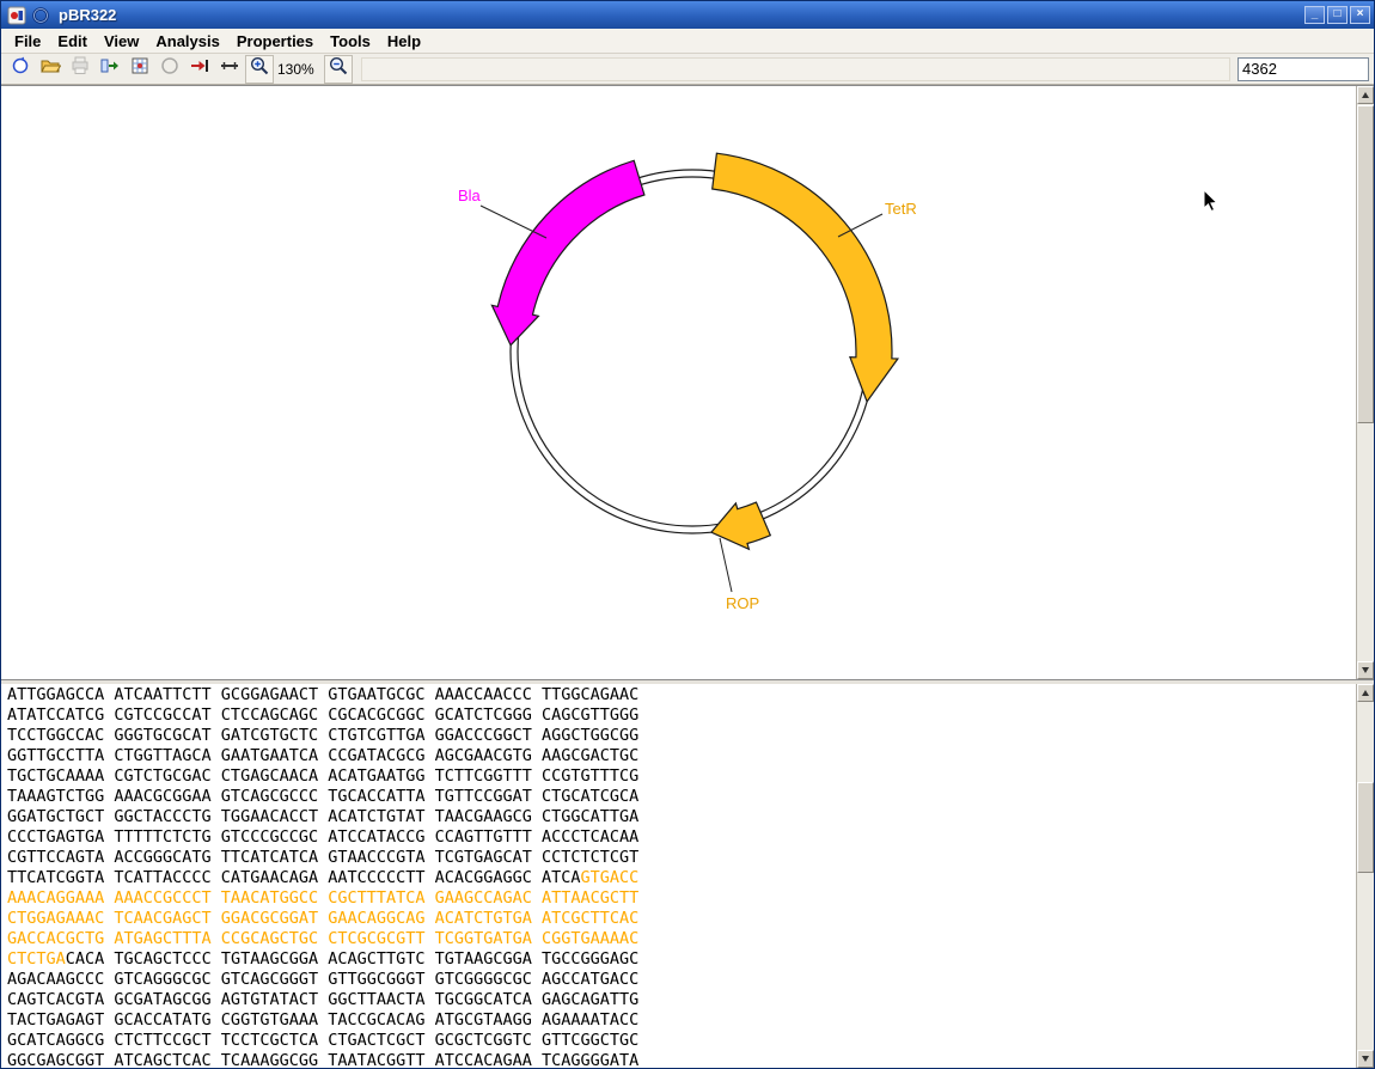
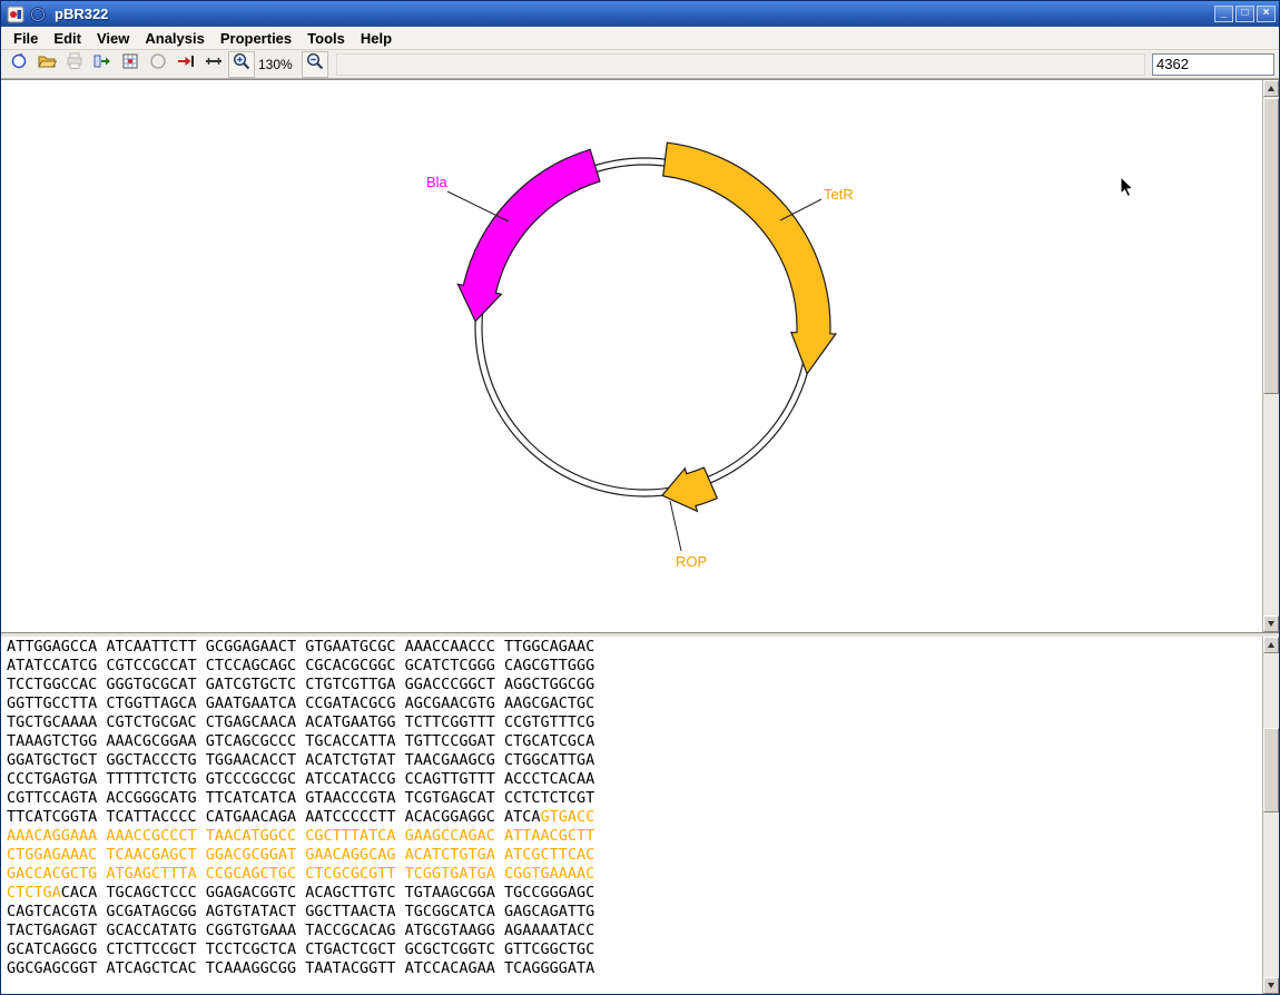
  pBR322
  _
  □
  ×
  File
  Edit
  View
  Analysis
  Properties
  Tools
  Help
  130%
  4362
  Bla
  TetR
  ROP
  ATTGGAGCCA ATCAATTCTT GCGGAGAACT GTGAATGCGC AAACCAACCC TTGGCAGAAC
  ATATCCATCG CGTCCGCCAT CTCCAGCAGC CGCACGCGGC GCATCTCGGG CAGCGTTGGG
  TCCTGGCCAC GGGTGCGCAT GATCGTGCTC CTGTCGTTGA GGACCCGGCT AGGCTGGCGG
  GGTTGCCTTA CTGGTTAGCA GAATGAATCA CCGATACGCG AGCGAACGTG AAGCGACTGC
  TGCTGCAAAA CGTCTGCGAC CTGAGCAACA ACATGAATGG TCTTCGGTTT CCGTGTTTCG
  TAAAGTCTGG AAACGCGGAA GTCAGCGCCC TGCACCATTA TGTTCCGGAT CTGCATCGCA
  GGATGCTGCT GGCTACCCTG TGGAACACCT ACATCTGTAT TAACGAAGCG CTGGCATTGA
  CCCTGAGTGA TTTTTCTCTG GTCCCGCCGC ATCCATACCG CCAGTTGTTT ACCCTCACAA
  CGTTCCAGTA ACCGGGCATG TTCATCATCA GTAACCCGTA TCGTGAGCAT CCTCTCTCGT
  TTCATCGGTA TCATTACCCC CATGAACAGA AATCCCCCTT ACACGGAGGC ATCAGTGACC
  AAACAGGAAA AAACCGCCCT TAACATGGCC CGCTTTATCA GAAGCCAGAC ATTAACGCTT
  CTGGAGAAAC TCAACGAGCT GGACGCGGAT GAACAGGCAG ACATCTGTGA ATCGCTTCAC
  GACCACGCTG ATGAGCTTTA CCGCAGCTGC CTCGCGCGTT TCGGTGATGA CGGTGAAAAC
- CTCTGACACA TGCAGCTCCC TGTAAGCGGA ACAGCTTGTC TGTAAGCGGA TGCCGGGAGC
+ CTCTGACACA TGCAGCTCCC GGAGACGGTC ACAGCTTGTC TGTAAGCGGA TGCCGGGAGC
- AGACAAGCCC GTCAGGGCGC GTCAGCGGGT GTTGGCGGGT GTCGGGGCGC AGCCATGACC
  CAGTCACGTA GCGATAGCGG AGTGTATACT GGCTTAACTA TGCGGCATCA GAGCAGATTG
  TACTGAGAGT GCACCATATG CGGTGTGAAA TACCGCACAG ATGCGTAAGG AGAAAATACC
  GCATCAGGCG CTCTTCCGCT TCCTCGCTCA CTGACTCGCT GCGCTCGGTC GTTCGGCTGC
  GGCGAGCGGT ATCAGCTCAC TCAAAGGCGG TAATACGGTT ATCCACAGAA TCAGGGGATA
